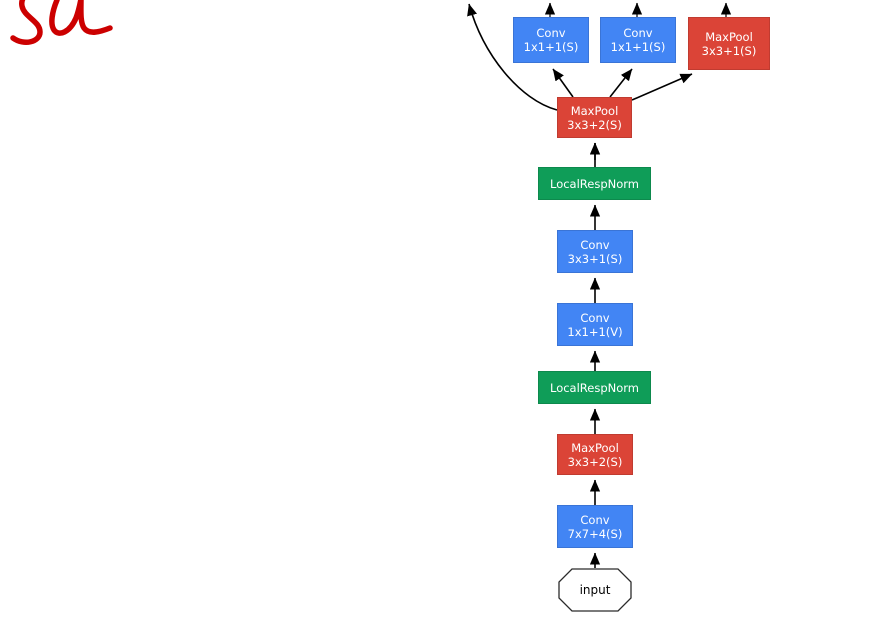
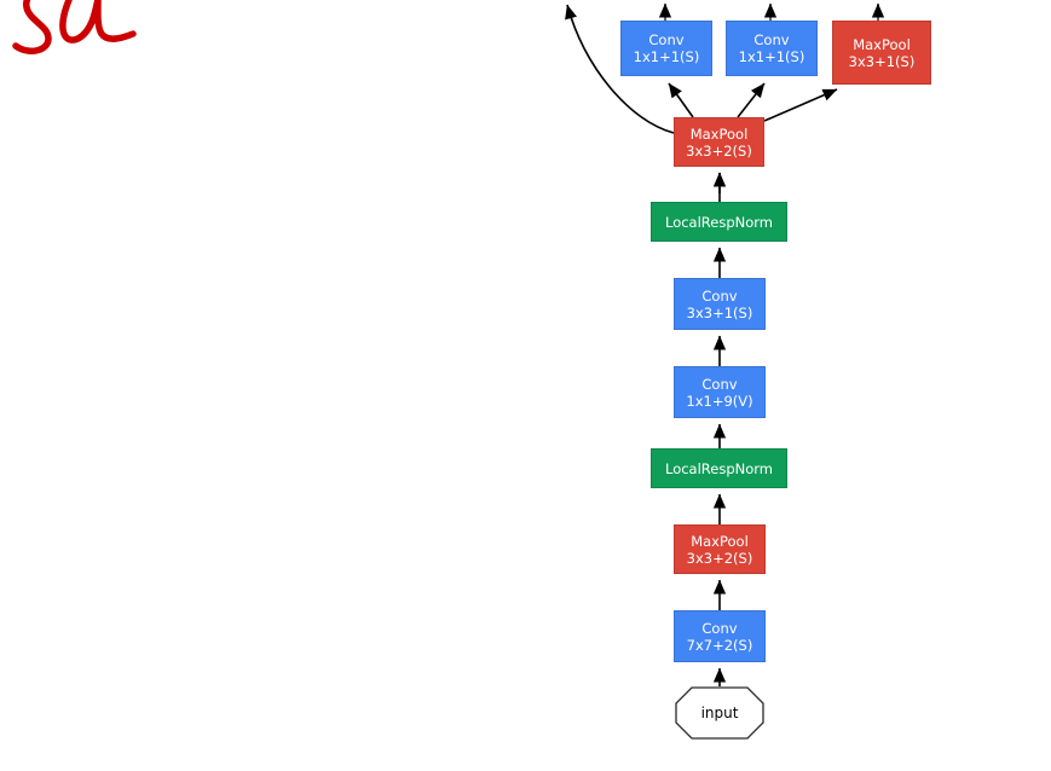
  Conv
  1x1+1(S)
  Conv
  1x1+1(S)
  MaxPool
  3x3+1(S)
  MaxPool
  3x3+2(S)
  LocalRespNorm
  Conv
  3x3+1(S)
  Conv
- 1x1+1(V)
+ 1x1+9(V)
  LocalRespNorm
  MaxPool
  3x3+2(S)
  Conv
- 7x7+4(S)
+ 7x7+2(S)
  input
